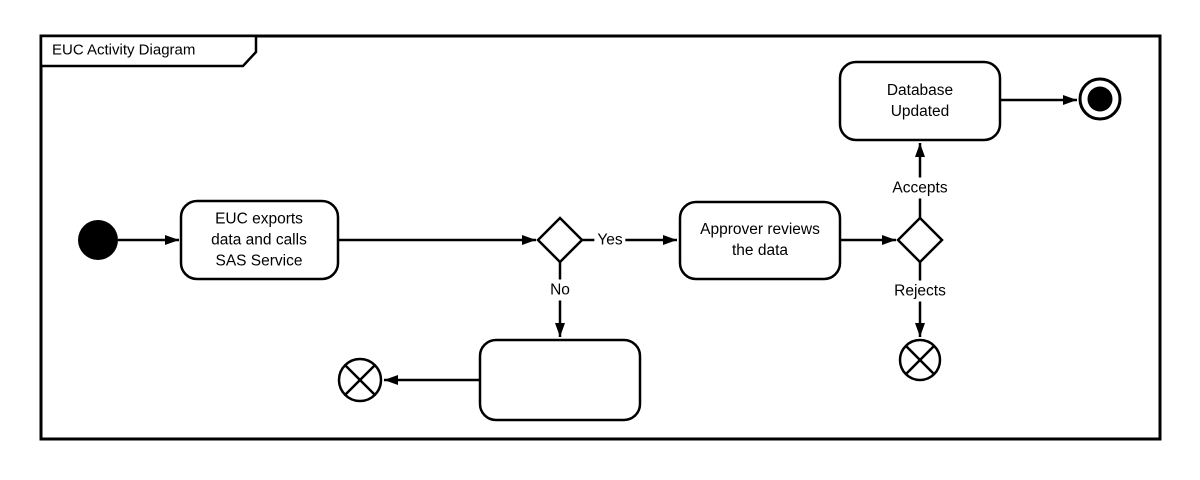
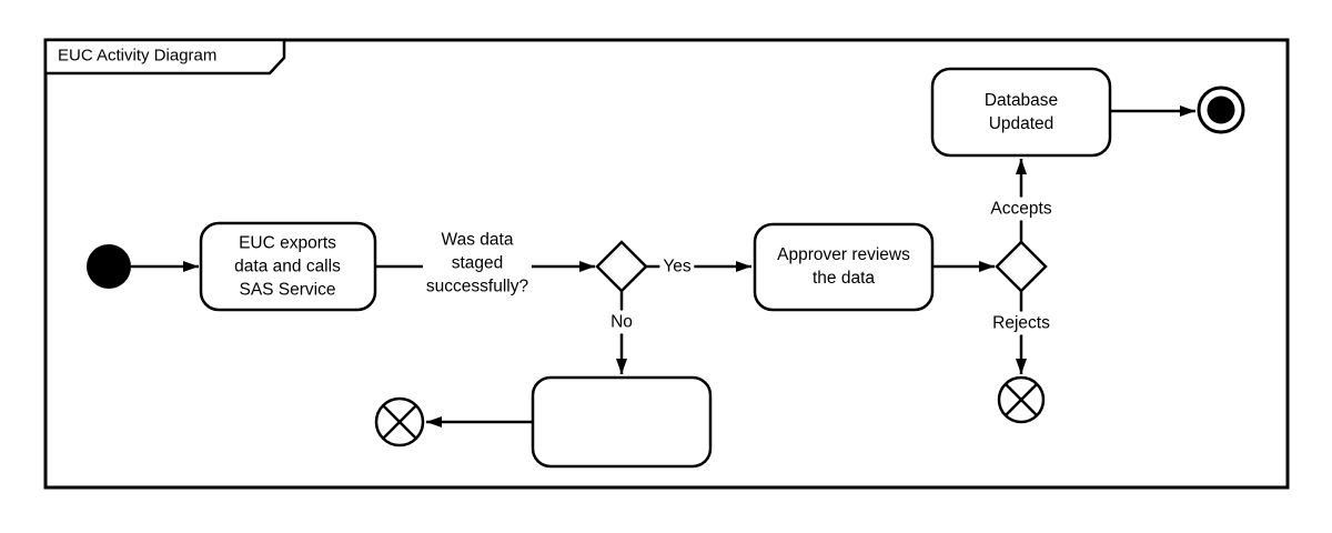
  EUC Activity Diagram
  EUC exports
  data and calls
  SAS Service
+ Was data
+ staged
+ successfully?
  Yes
  No
  Approver reviews
  the data
  Accepts
  Rejects
  Database
  Updated
